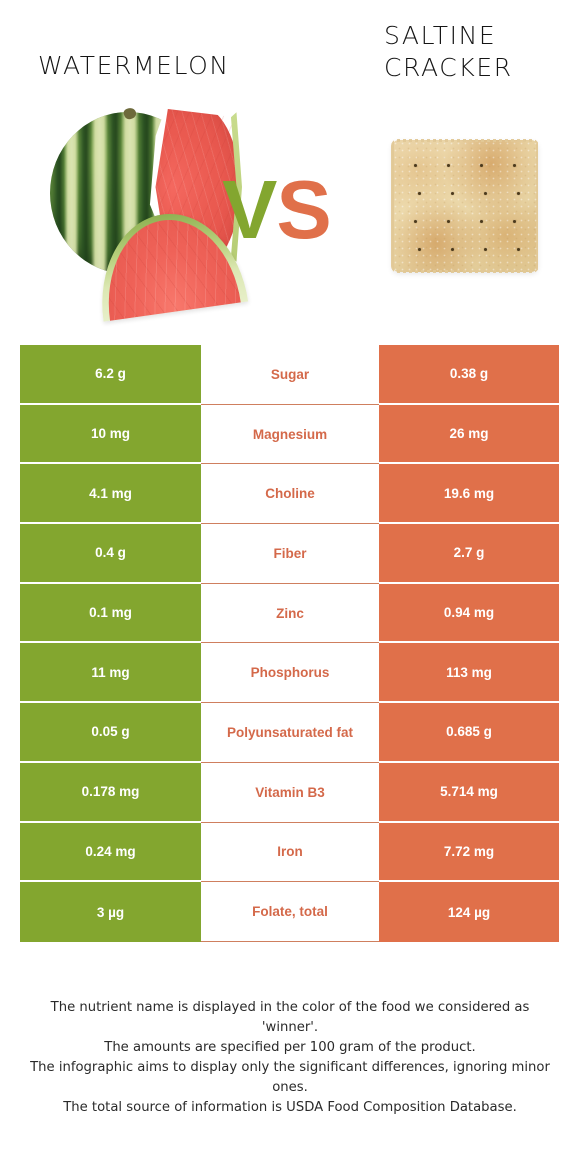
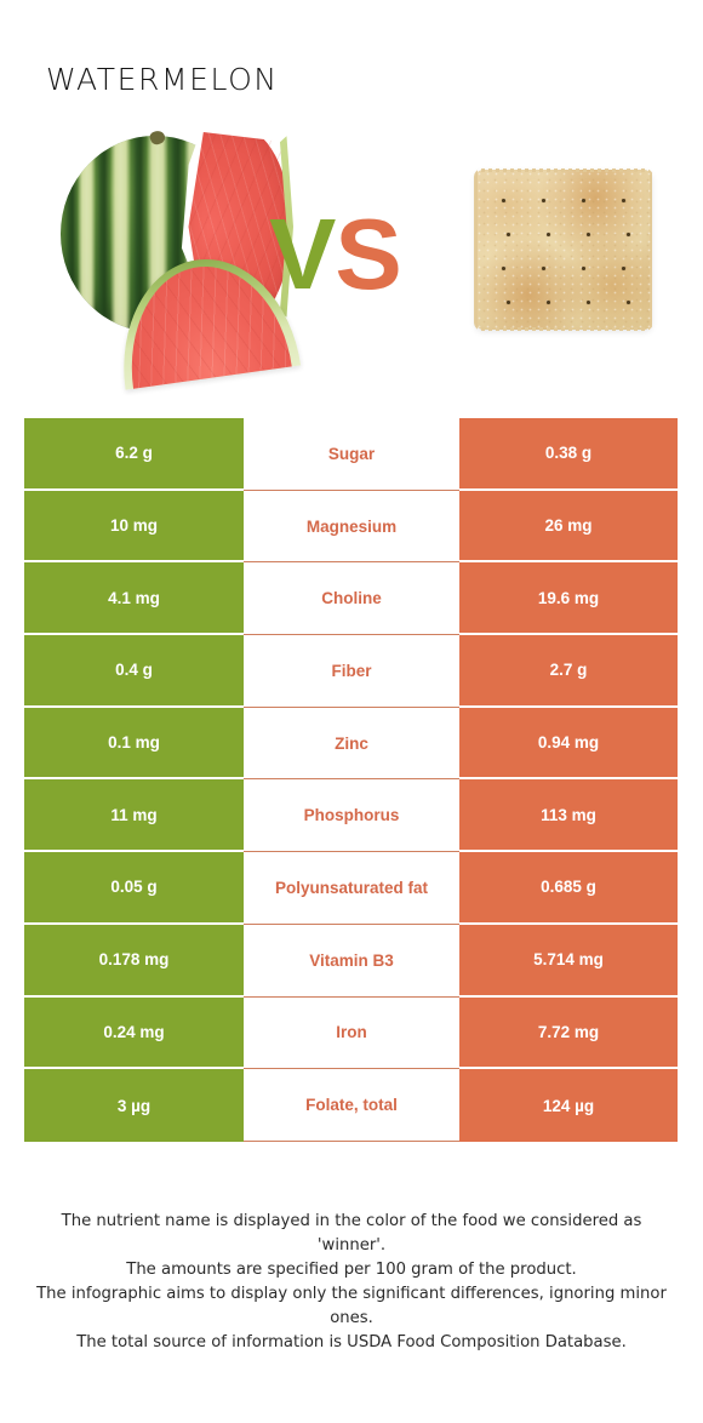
  WATERMELON
- SALTINE CRACKER
  VS
  6.2 g
  Sugar
  0.38 g
  10 mg
  Magnesium
  26 mg
  4.1 mg
  Choline
  19.6 mg
  0.4 g
  Fiber
  2.7 g
  0.1 mg
  Zinc
  0.94 mg
  11 mg
  Phosphorus
  113 mg
  0.05 g
  Polyunsaturated fat
  0.685 g
  0.178 mg
  Vitamin B3
  5.714 mg
  0.24 mg
  Iron
  7.72 mg
  3 µg
  Folate, total
  124 µg
  The nutrient name is displayed in the color of the food we considered as 'winner'.
  The amounts are specified per 100 gram of the product.
  The infographic aims to display only the significant differences, ignoring minor ones.
  The total source of information is USDA Food Composition Database.
